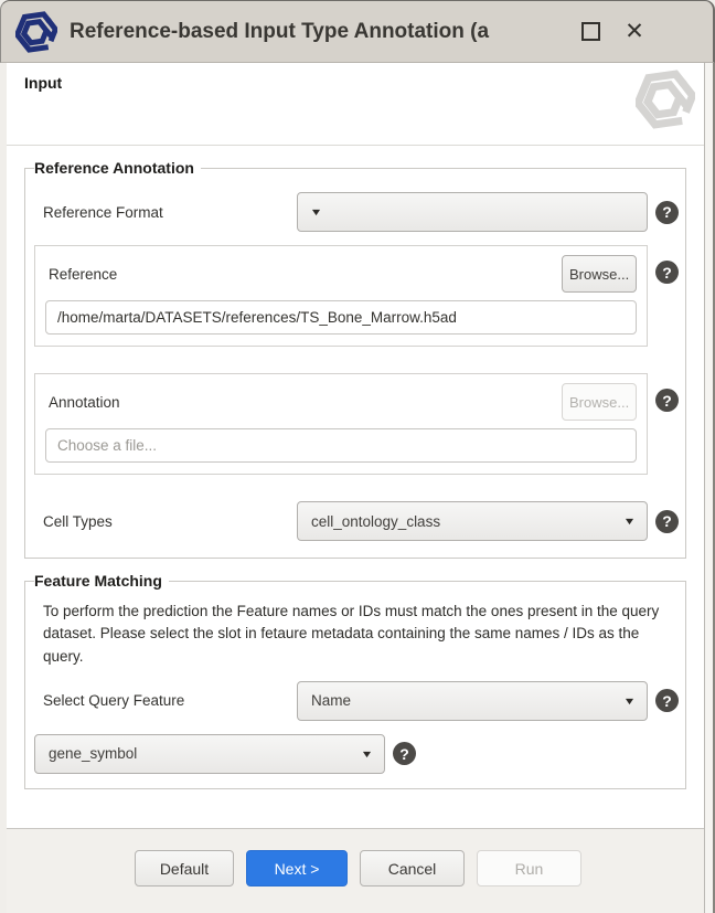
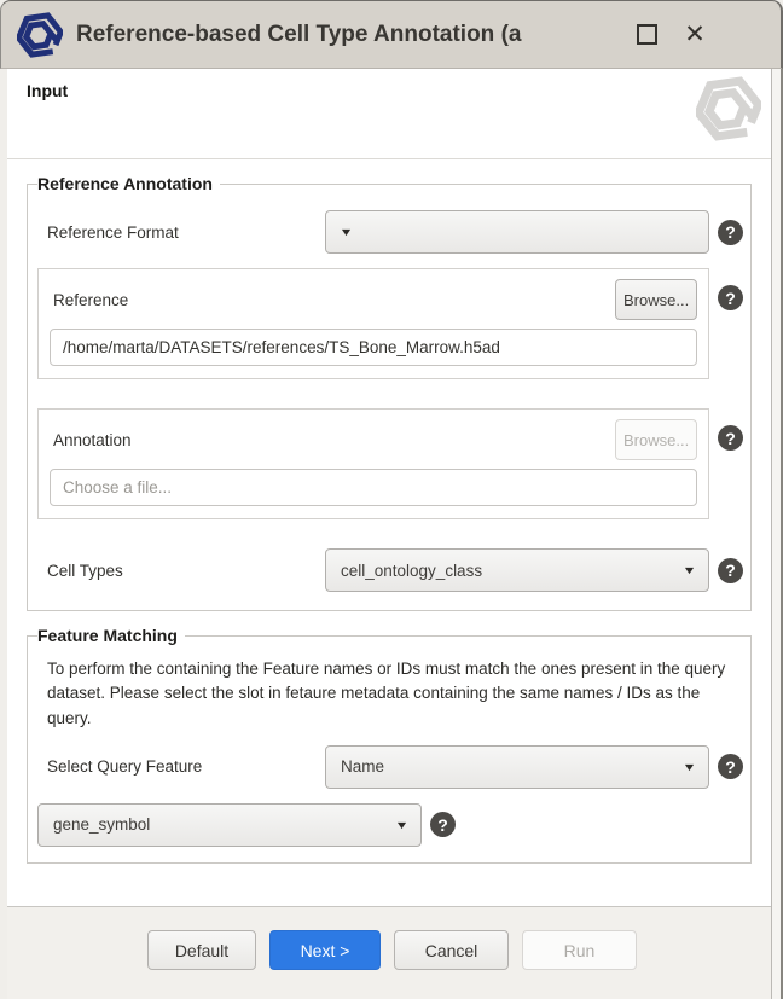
- Reference-based Input Type Annotation (a
+ Reference-based Cell Type Annotation (a
  ✕
  Input
  Reference Annotation
  Reference Format
  ▼
  ?
  Reference
  Browse...
  /home/marta/DATASETS/references/TS_Bone_Marrow.h5ad
  ?
  Annotation
  Browse...
  Choose a file...
  ?
  Cell Types
  cell_ontology_class
  ▼
  ?
  Feature Matching
- To perform the prediction the Feature names or IDs must match the ones present in the query dataset. Please select the slot in fetaure metadata containing the same names / IDs as the query.
+ To perform the containing the Feature names or IDs must match the ones present in the query dataset. Please select the slot in fetaure metadata containing the same names / IDs as the query.
  Select Query Feature
  Name
  ▼
  ?
  gene_symbol
  ▼
  ?
  Default
  Next >
  Cancel
  Run
